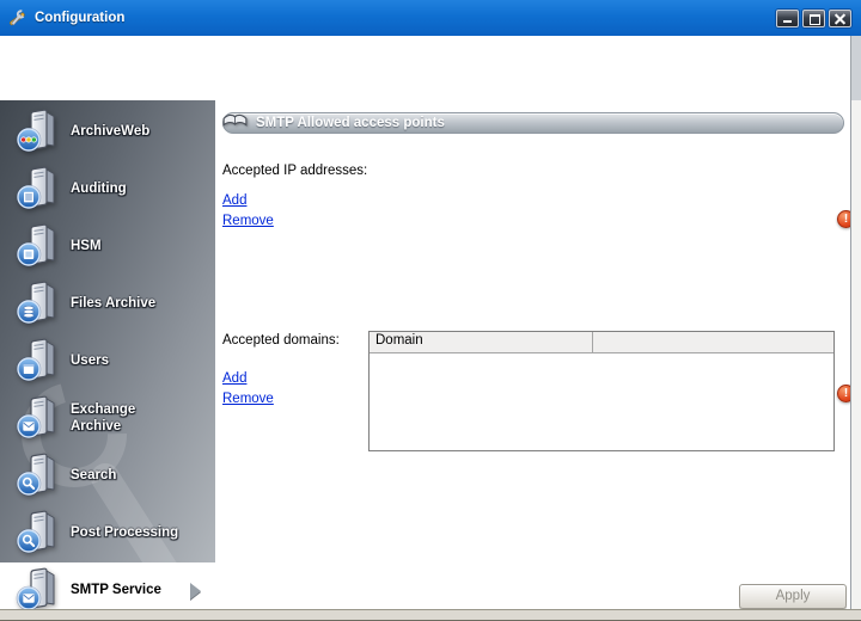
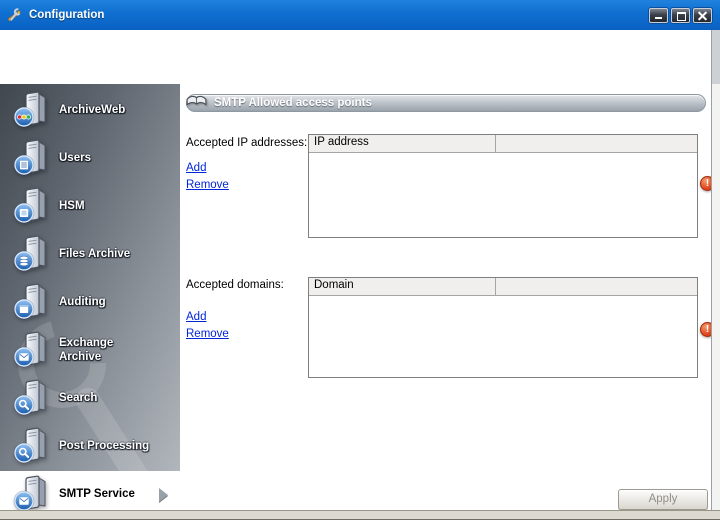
  Configuration
  ArchiveWeb
- Auditing
+ Users
  HSM
  Files Archive
- Users
+ Auditing
  Exchange Archive
  Search
  Post Processing
  SMTP Service
  SMTP Allowed access points
  Accepted IP addresses:
  Add
  Remove
+ IP address
  !
  Accepted domains:
  Add
  Remove
  Domain
  !
  Apply
